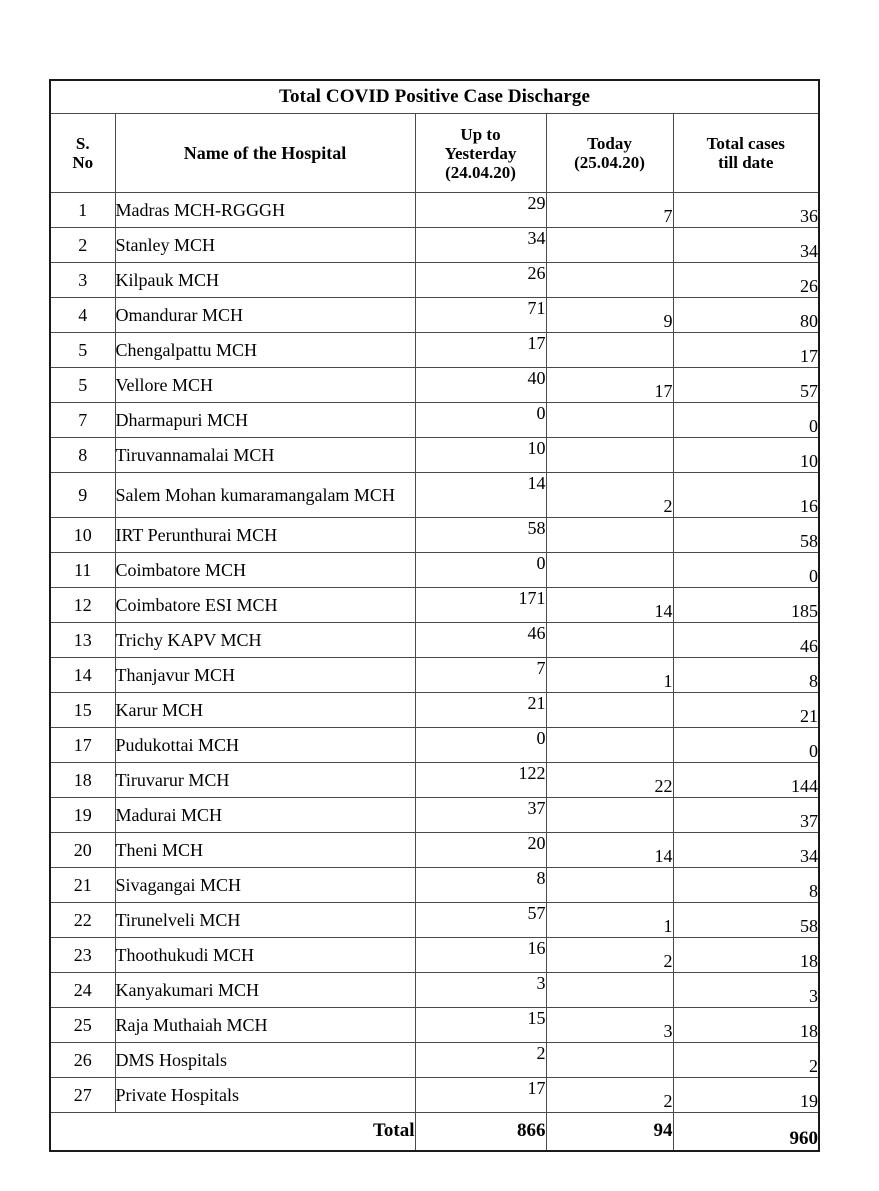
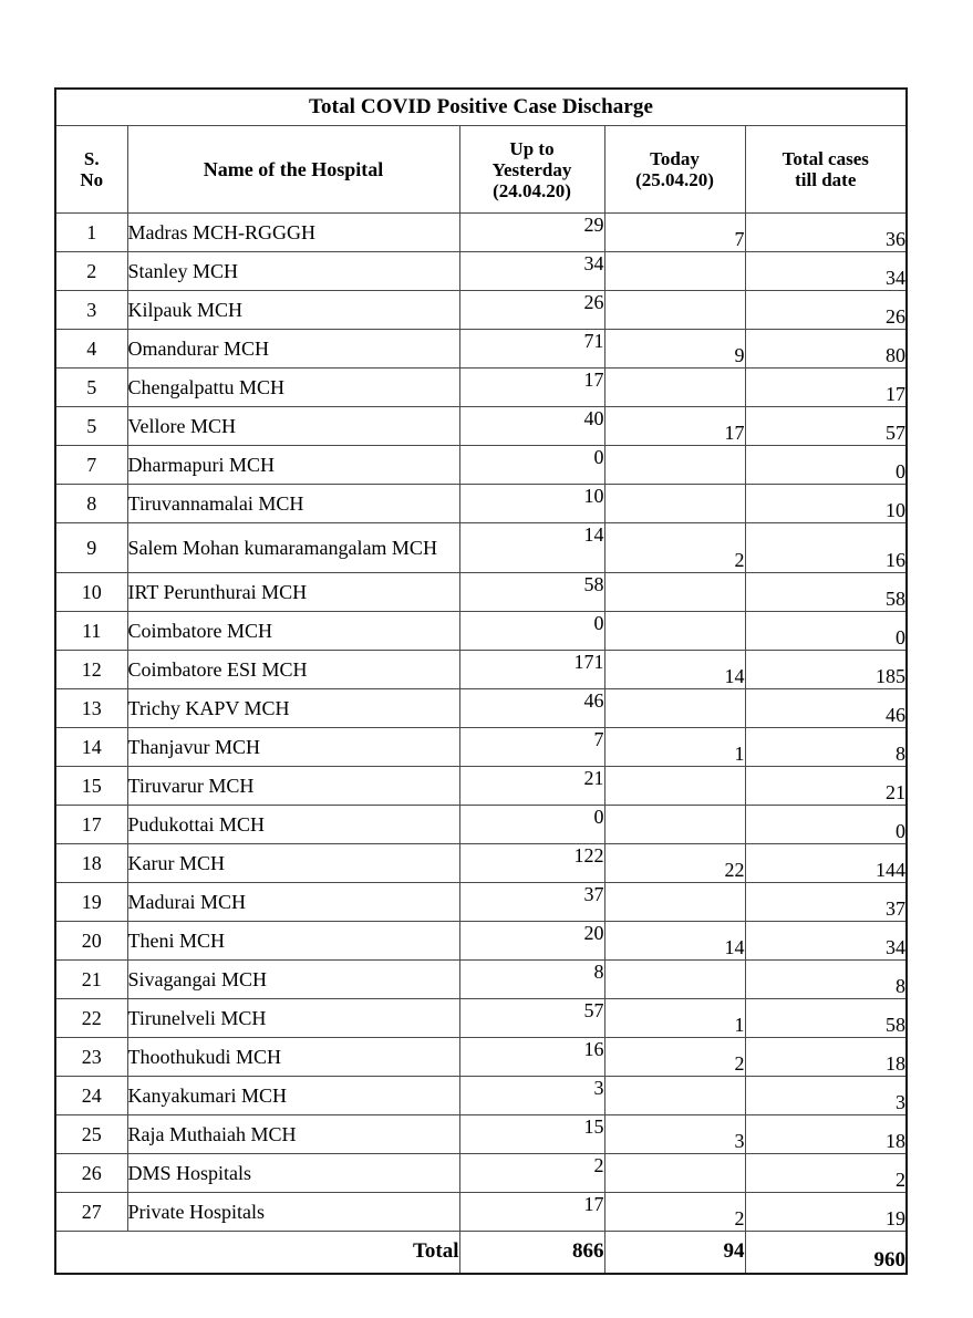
  Total COVID Positive Case Discharge
  S. No	Name of the Hospital	Up to Yesterday (24.04.20)	Today (25.04.20)	Total cases till date
  1	Madras MCH-RGGGH	29	7	36
  2	Stanley MCH	34		34
  3	Kilpauk MCH	26		26
  4	Omandurar MCH	71	9	80
  5	Chengalpattu MCH	17		17
  5	Vellore MCH	40	17	57
  7	Dharmapuri MCH	0		0
  8	Tiruvannamalai MCH	10		10
  9	Salem Mohan kumaramangalam MCH	14	2	16
  10	IRT Perunthurai MCH	58		58
  11	Coimbatore MCH	0		0
  12	Coimbatore ESI MCH	171	14	185
  13	Trichy KAPV MCH	46		46
  14	Thanjavur MCH	7	1	8
- 15	Karur MCH	21		21
+ 15	Tiruvarur MCH	21		21
  17	Pudukottai MCH	0		0
- 18	Tiruvarur MCH	122	22	144
+ 18	Karur MCH	122	22	144
  19	Madurai MCH	37		37
  20	Theni MCH	20	14	34
  21	Sivagangai MCH	8		8
  22	Tirunelveli MCH	57	1	58
  23	Thoothukudi MCH	16	2	18
  24	Kanyakumari MCH	3		3
  25	Raja Muthaiah MCH	15	3	18
  26	DMS Hospitals	2		2
  27	Private Hospitals	17	2	19
  Total	866	94	960
